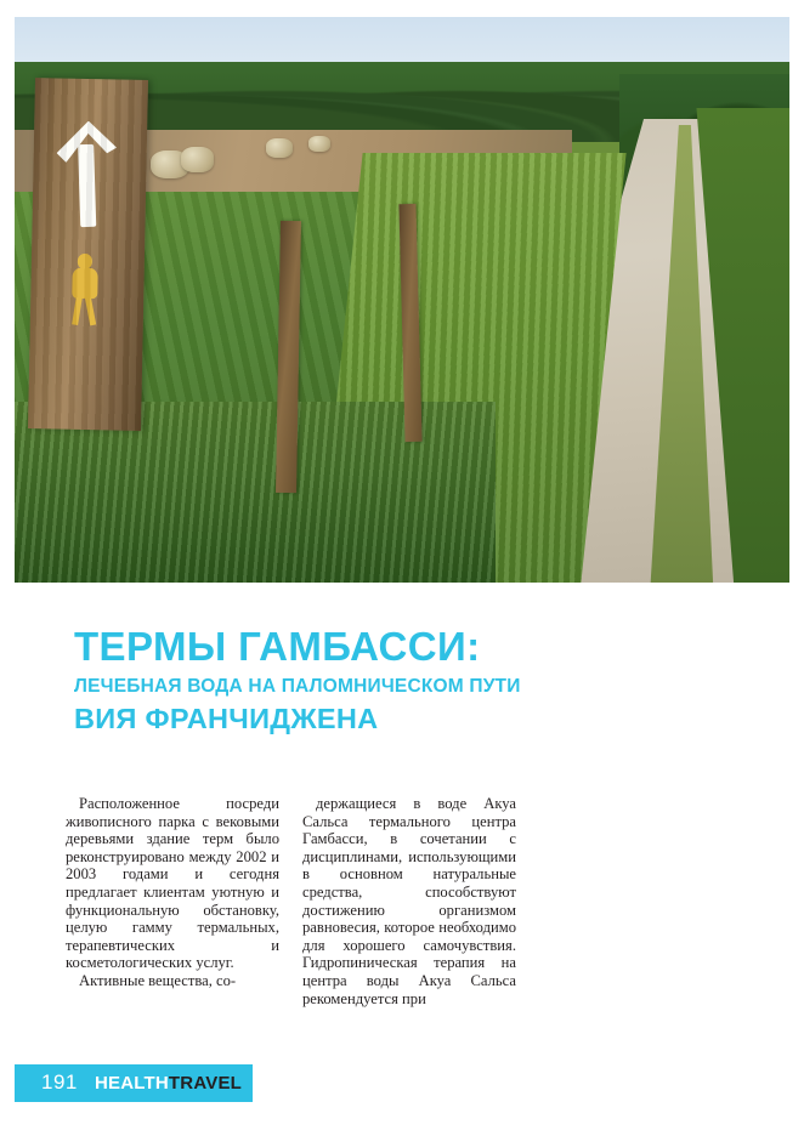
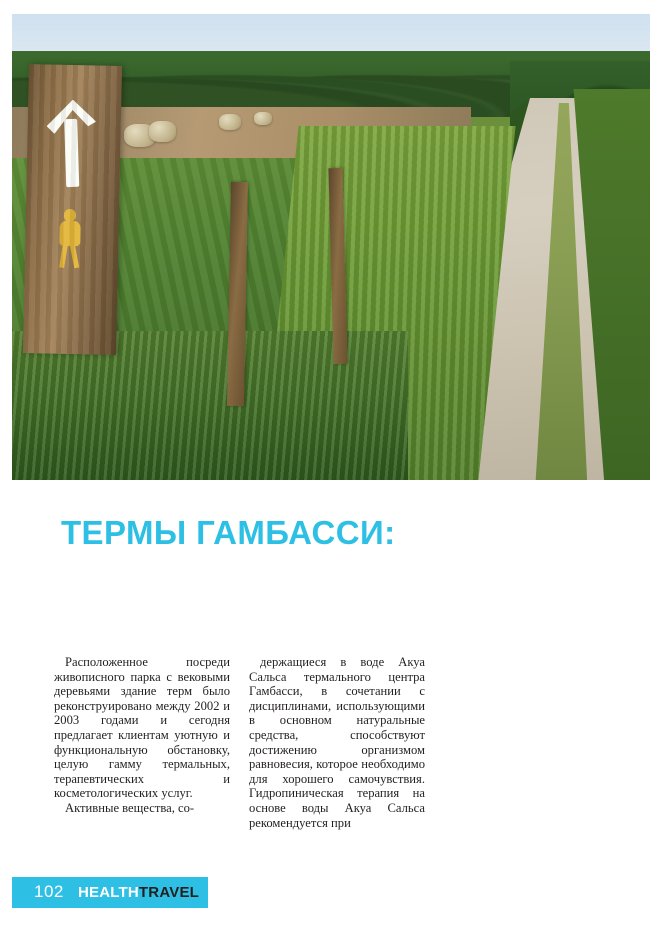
  ТЕРМЫ ГАМБАССИ:
- ЛЕЧЕБНАЯ ВОДА НА ПАЛОМНИЧЕСКОМ ПУТИ
- ВИЯ ФРАНЧИДЖЕНА
  Расположенное посреди живописного парка с вековыми деревьями здание терм было реконструировано между 2002 и 2003 годами и сегодня предлагает клиентам уютную и функциональную обстановку, целую гамму термальных, терапевтических и косметологических услуг.
  Активные вещества, со-
- держащиеся в воде Акуа Сальса термального центра Гамбасси, в сочетании с дисциплинами, использующими в основном натуральные средства, способствуют достижению организмом равновесия, которое необходимо для хорошего самочувствия. Гидропиническая терапия на центра воды Акуа Сальса рекомендуется при
+ держащиеся в воде Акуа Сальса термального центра Гамбасси, в сочетании с дисциплинами, использующими в основном натуральные средства, способствуют достижению организмом равновесия, которое необходимо для хорошего самочувствия. Гидропиническая терапия на основе воды Акуа Сальса рекомендуется при
- 191
+ 102
  HEALTHTRAVEL
